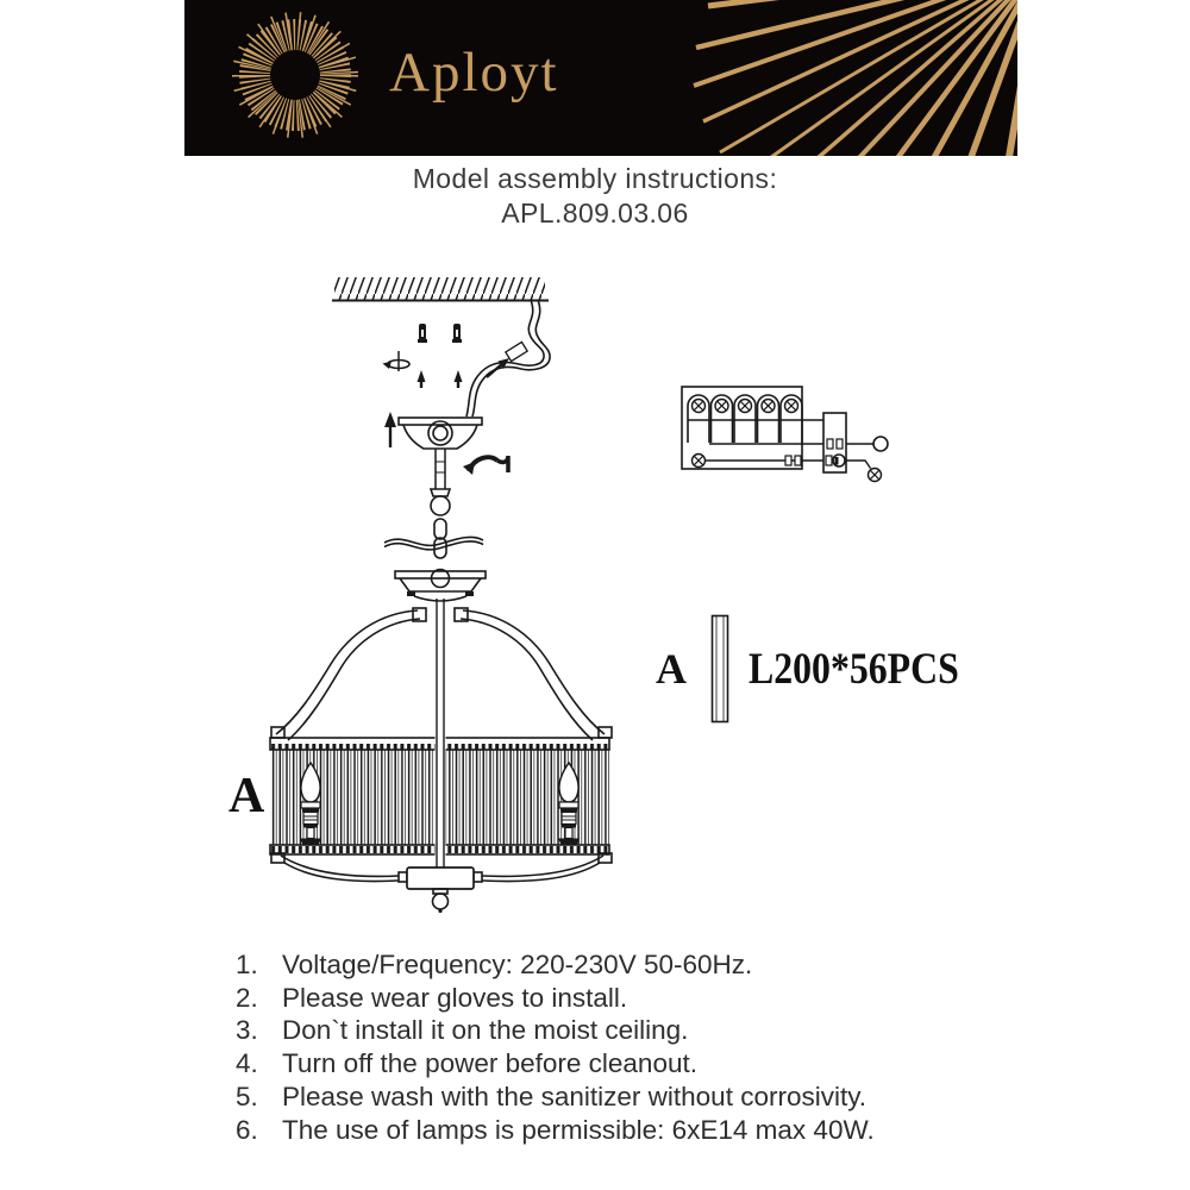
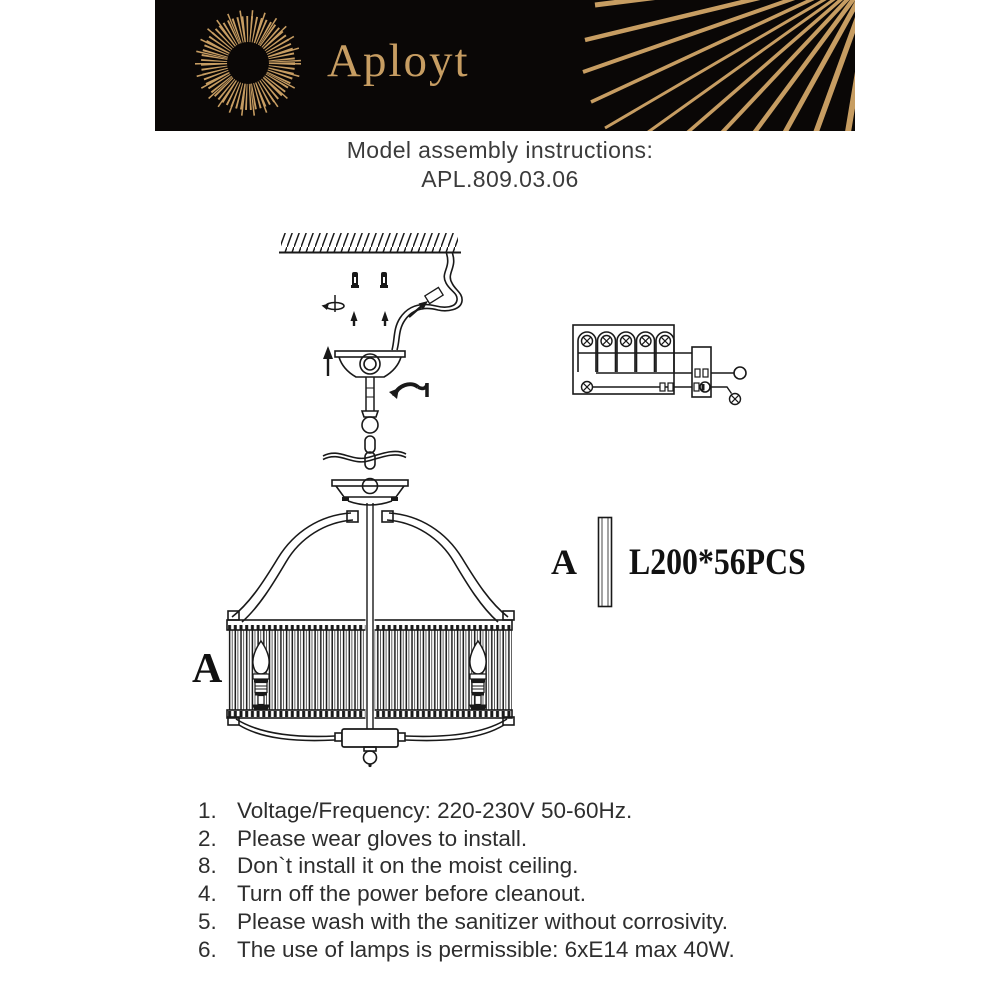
  Aployt
  Model assembly instructions:
  APL.809.03.06
  A
  A
  L200*56PCS
  1.
  Voltage/Frequency: 220-230V 50-60Hz.
  2.
  Please wear gloves to install.
- 3.
+ 8.
  Don`t install it on the moist ceiling.
  4.
  Turn off the power before cleanout.
  5.
  Please wash with the sanitizer without corrosivity.
  6.
  The use of lamps is permissible: 6xE14 max 40W.
